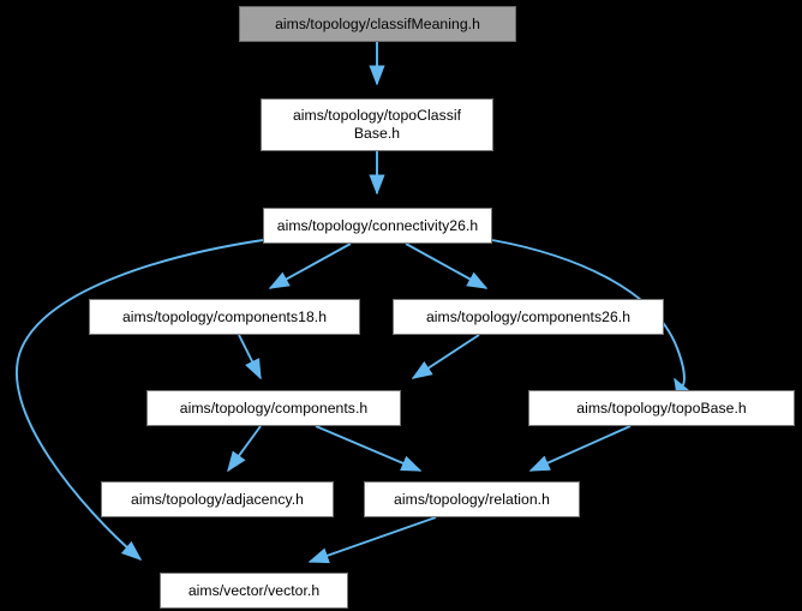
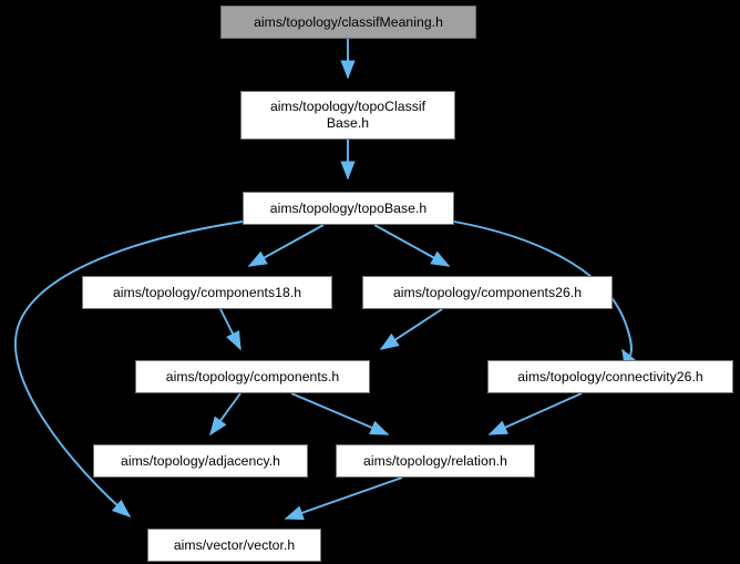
  aims/topology/classifMeaning.h
  aims/topology/topoClassif
  Base.h
- aims/topology/connectivity26.h
+ aims/topology/topoBase.h
  aims/topology/components18.h
  aims/topology/components26.h
  aims/topology/components.h
- aims/topology/topoBase.h
+ aims/topology/connectivity26.h
  aims/topology/adjacency.h
  aims/topology/relation.h
  aims/vector/vector.h
